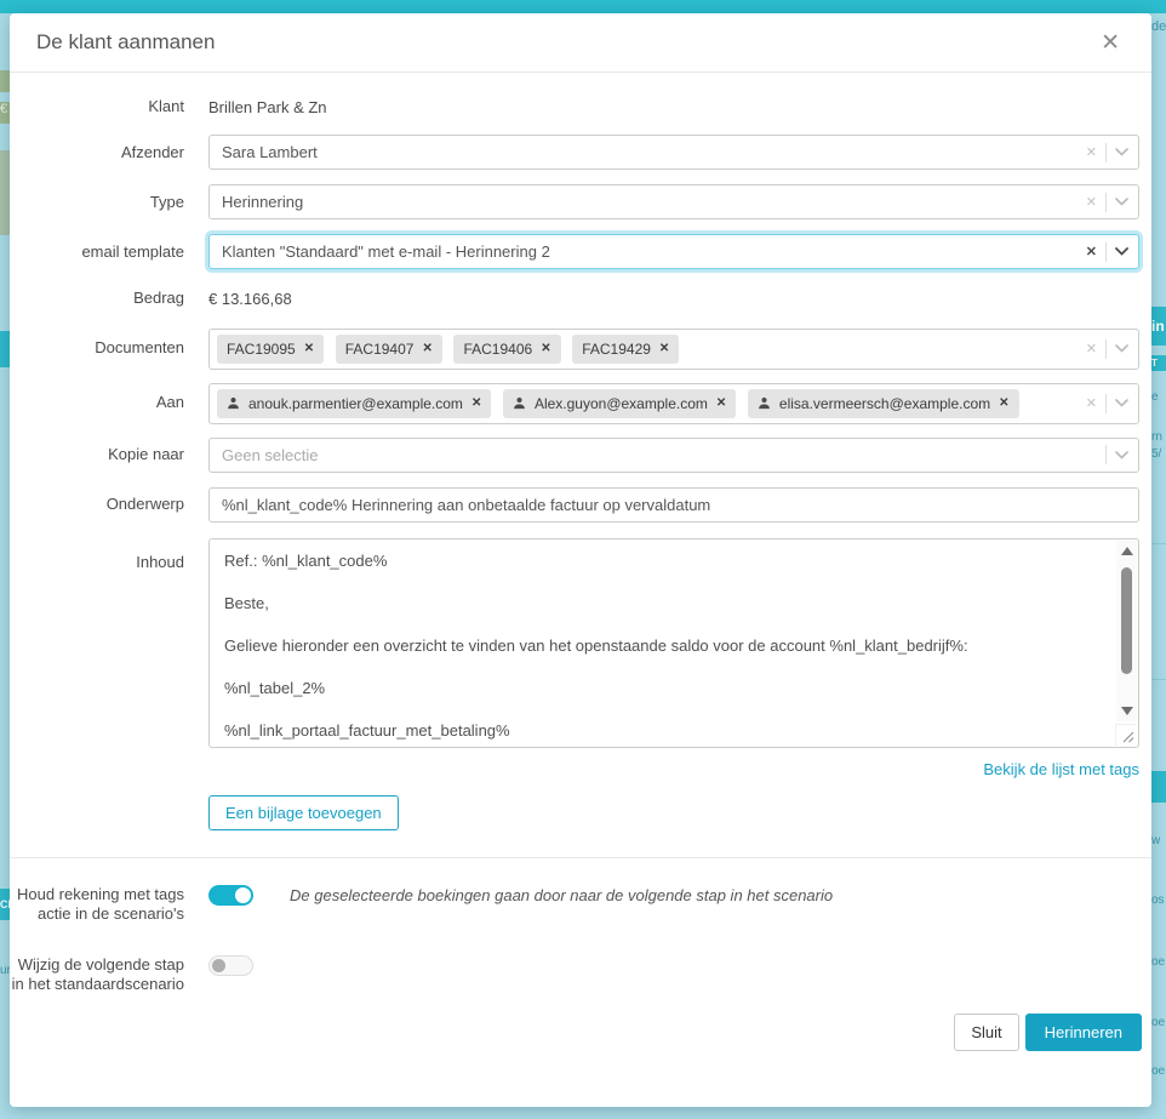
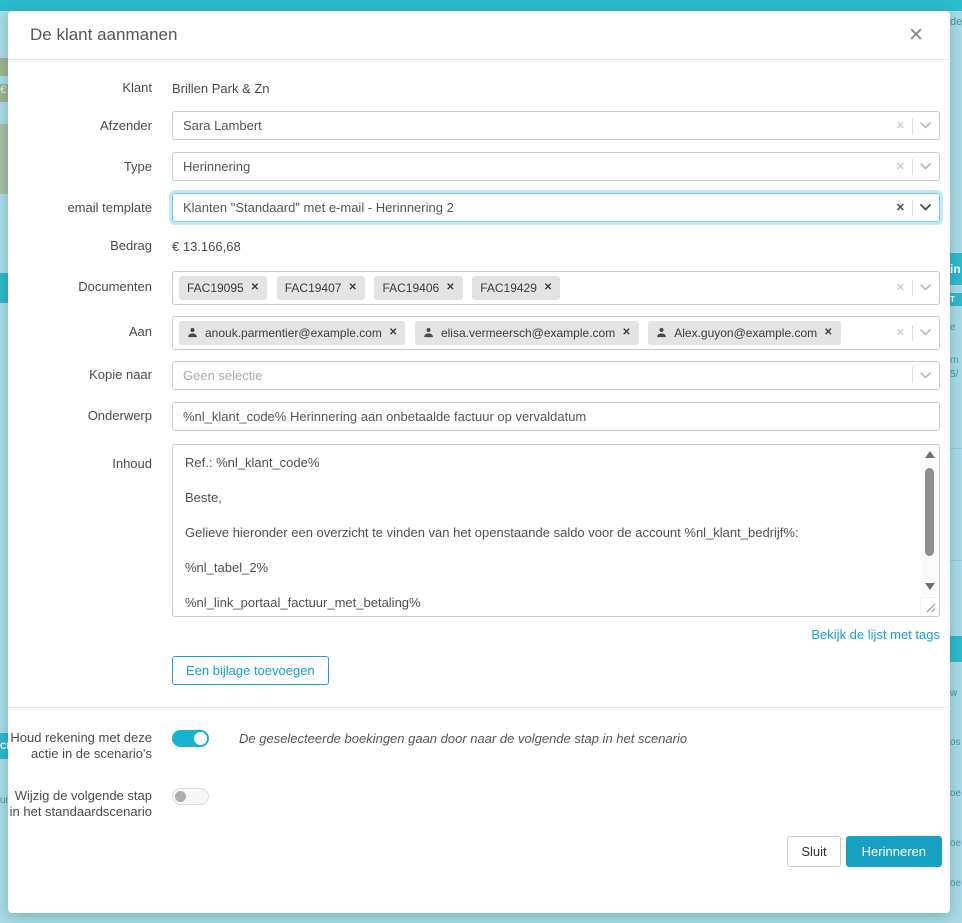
  €
  de
  in
  T
  e
  rn
  5/
  w
  os
  oe
  oe
  oe
  De klant aanmanen
  ✕
  Klant
  Brillen Park & Zn
  Afzender
  Sara Lambert
  ✕
  Type
  Herinnering
  ✕
  email template
  Klanten "Standaard" met e-mail - Herinnering 2
  ✕
  Bedrag
  € 13.166,68
  Documenten
  FAC19095
  ✕
  FAC19407
  ✕
  FAC19406
  ✕
  FAC19429
  ✕
  ✕
  Aan
  anouk.parmentier@example.com
  ✕
- Alex.guyon@example.com
+ elisa.vermeersch@example.com
  ✕
- elisa.vermeersch@example.com
+ Alex.guyon@example.com
  ✕
  ✕
  Kopie naar
  Geen selectie
  Onderwerp
  %nl_klant_code% Herinnering aan onbetaalde factuur op vervaldatum
  Inhoud
  Ref.: %nl_klant_code%
  Beste,
  Gelieve hieronder een overzicht te vinden van het openstaande saldo voor de account %nl_klant_bedrijf%:
  %nl_tabel_2%
  %nl_link_portaal_factuur_met_betaling%
  Bekijk de lijst met tags
  Een bijlage toevoegen
- Houd rekening met tags actie in de scenario's
+ Houd rekening met deze actie in de scenario's
  De geselecteerde boekingen gaan door naar de volgende stap in het scenario
  Wijzig de volgende stap in het standaardscenario
  Sluit
  Herinneren
